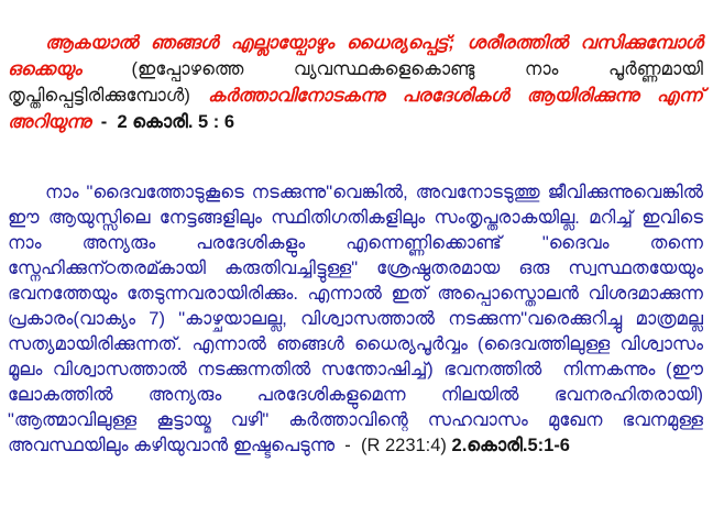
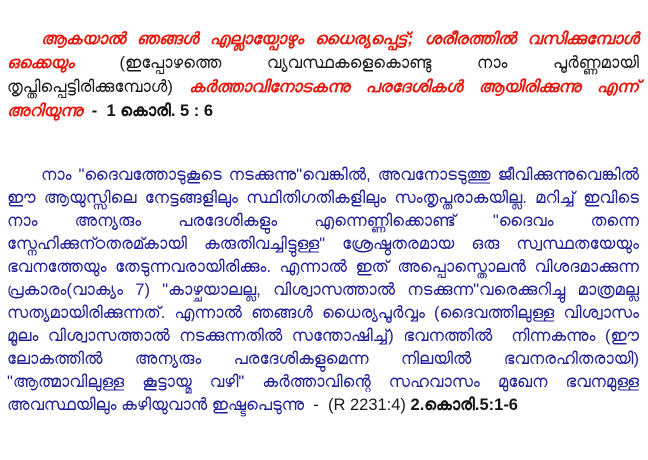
- ആകയാൽ ഞങ്ങൾ എല്ലായ്പോഴും ധൈര്യപ്പെട്ട്; ശരീരത്തിൽ വസിക്കുമ്പോൾ ഒക്കെയും (ഇപ്പോഴത്തെ വ്യവസ്ഥകളെകൊണ്ടു നാം പൂർണ്ണമായി തൃപ്തിപ്പെട്ടിരിക്കുമ്പോൾ) കർത്താവിനോടകന്നു പരദേശികൾ ആയിരിക്കുന്നു എന്ന് അറിയുന്നു - 2 കൊരി. 5 : 6
+ ആകയാൽ ഞങ്ങൾ എല്ലായ്പോഴും ധൈര്യപ്പെട്ട്; ശരീരത്തിൽ വസിക്കുമ്പോൾ ഒക്കെയും (ഇപ്പോഴത്തെ വ്യവസ്ഥകളെകൊണ്ടു നാം പൂർണ്ണമായി തൃപ്തിപ്പെട്ടിരിക്കുമ്പോൾ) കർത്താവിനോടകന്നു പരദേശികൾ ആയിരിക്കുന്നു എന്ന് അറിയുന്നു - 1 കൊരി. 5 : 6
  നാം "ദൈവത്തോടുകൂടെ നടക്കുന്നു"വെങ്കിൽ, അവനോടടുത്തു ജീവിക്കുന്നുവെങ്കിൽ ഈ ആയുസ്സിലെ നേട്ടങ്ങളിലും സ്ഥിതിഗതികളിലും സംതൃപ്തരാകയില്ല. മറിച്ച് ഇവിടെ നാം അന്യരും പരദേശികളും എന്നെണ്ണിക്കൊണ്ട് "ദൈവം തന്നെ സ്നേഹിക്കുന്ഠതരമ്കായി കരുതിവച്ചിട്ടുള്ള" ശ്രേഷ്ഠതരമായ ഒരു സ്വസ്ഥതയേയും ഭവനത്തേയും തേടുന്നവരായിരിക്കും. എന്നാൽ ഇത് അപ്പൊസ്തൊലൻ വിശദമാക്കുന്ന പ്രകാരം(വാക്യം 7) "കാഴ്ചയാലല്ല, വിശ്വാസത്താൽ നടക്കുന്ന"വരെക്കുറിച്ചു മാത്രമല്ല സത്യമായിരിക്കുന്നത്. എന്നാൽ ഞങ്ങൾ ധൈര്യപൂർവ്വം (ദൈവത്തിലുള്ള വിശ്വാസം മൂലം വിശ്വാസത്താൽ നടക്കുന്നതിൽ സന്തോഷിച്ച്) ഭവനത്തിൽ നിന്നകന്നും (ഈ ലോകത്തിൽ അന്യരും പരദേശികളുമെന്ന നിലയിൽ ഭവനരഹിതരായി) "ആത്മാവിലുള്ള കൂട്ടായ്മ വഴി" കർത്താവിന്റെ സഹവാസം മുഖേന ഭവനമുള്ള അവസ്ഥയിലും കഴിയുവാൻ ഇഷ്ടപെടുന്നു - (R 2231:4) 2.കൊരി.5:1-6
